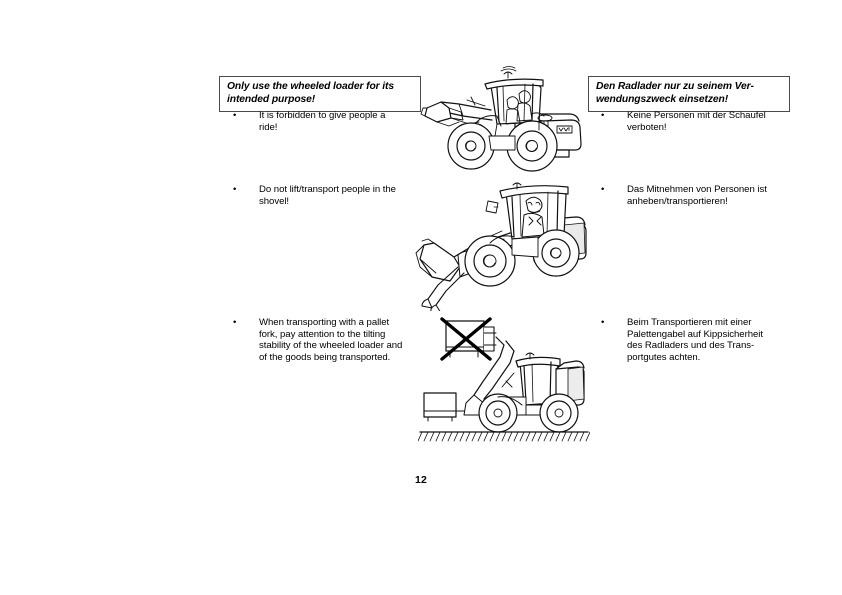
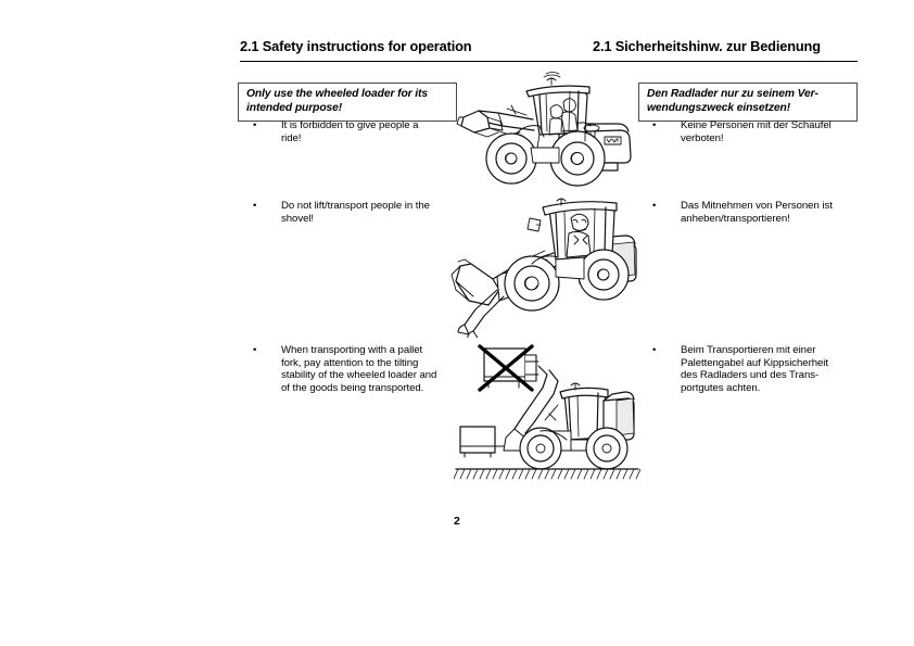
+ 2.1 Safety instructions for operation
+ 2.1 Sicherheitshinw. zur Bedienung
  Only use the wheeled loader for its
  intended purpose!
  Den Radlader nur zu seinem Ver-
  wendungszweck einsetzen!
  •
  It is forbidden to give people a
  ride!
  •
  Do not lift/transport people in the
  shovel!
  •
  When transporting with a pallet
  fork, pay attention to the tilting
  stability of the wheeled loader and
  of the goods being transported.
  •
  Keine Personen mit der Schaufel
  verboten!
  •
  Das Mitnehmen von Personen ist
  anheben/transportieren!
  •
  Beim Transportieren mit einer
  Palettengabel auf Kippsicherheit
  des Radladers und des Trans-
  portgutes achten.
- 12
+ 2
